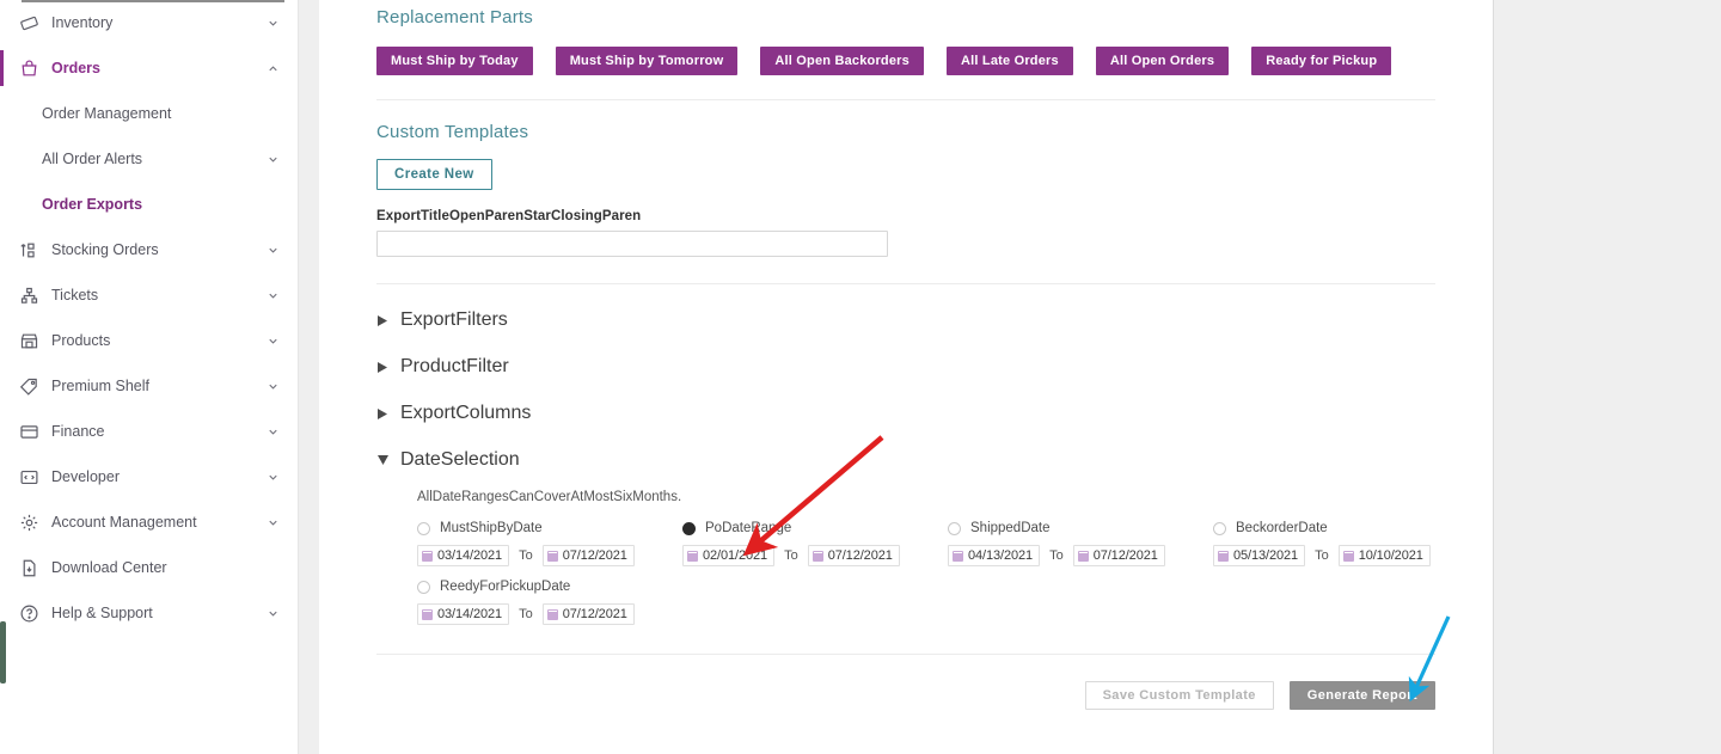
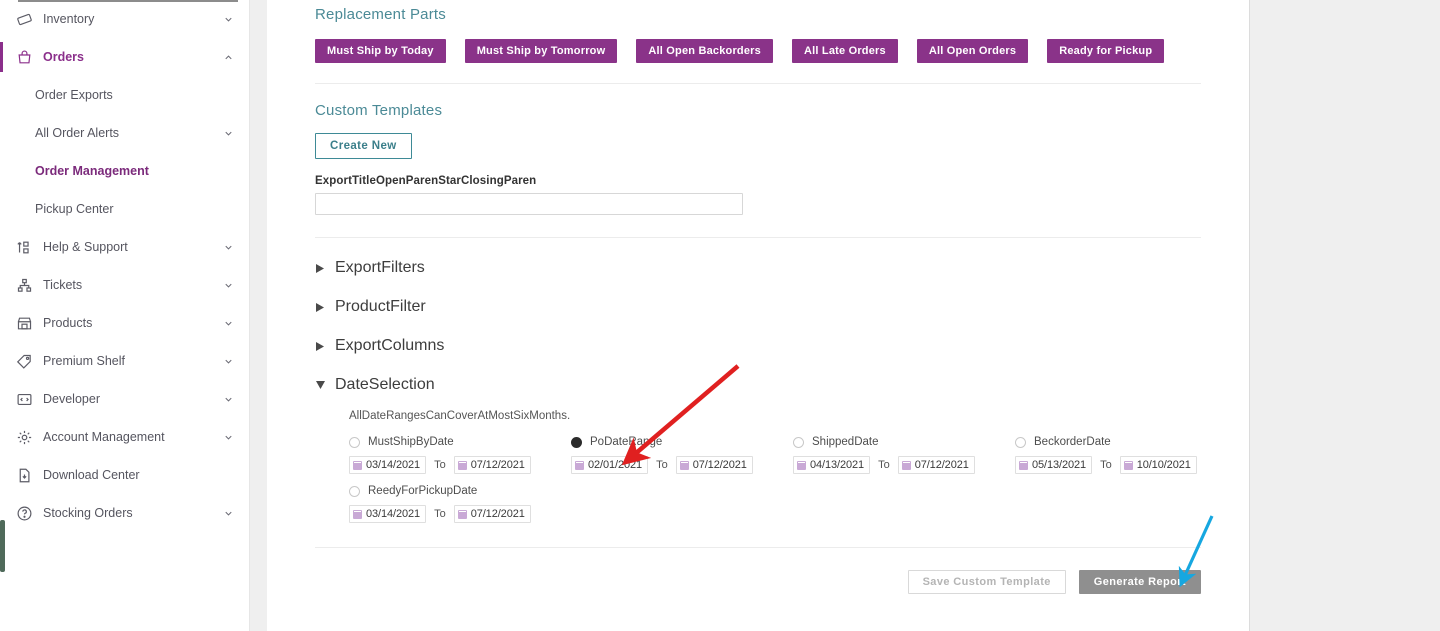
  Inventory
  Orders
- Order Management
+ Order Exports
  All Order Alerts
- Order Exports
+ Order Management
+ Pickup Center
- Stocking Orders
+ Help & Support
  Tickets
  Products
  Premium Shelf
- Finance
  Developer
  Account Management
  Download Center
- Help & Support
+ Stocking Orders
  Replacement Parts
  Must Ship by Today
  Must Ship by Tomorrow
  All Open Backorders
  All Late Orders
  All Open Orders
  Ready for Pickup
  Custom Templates
  Create New
  ExportTitleOpenParenStarClosingParen
  ExportFilters
  ProductFilter
  ExportColumns
  DateSelection
  AllDateRangesCanCoverAtMostSixMonths.
  MustShipByDate
  03/14/2021
  To
  07/12/2021
  PoDateRage
  02/01/2021
  To
  07/12/2021
  ShippedDate
  04/13/2021
  To
  07/12/2021
  BeckorderDate
  05/13/2021
  To
  10/10/2021
  ReedyForPickupDate
  03/14/2021
  To
  07/12/2021
  Save Custom Template
  Generate Report
